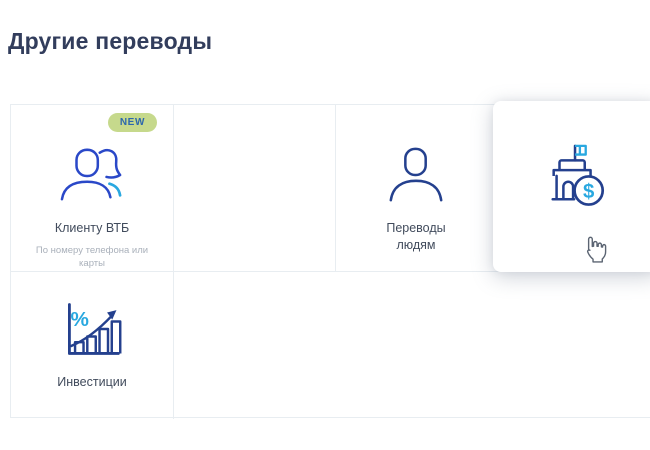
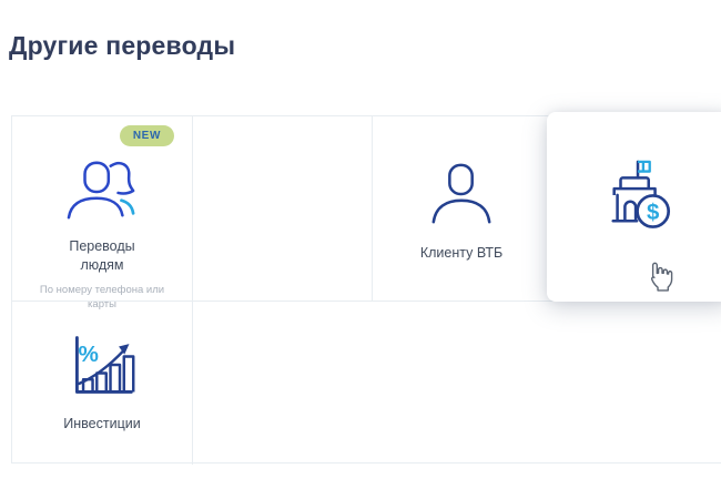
  Другие переводы
  NEW
- Клиенту ВТБ
+ Переводы людям
  По номеру телефона или карты
- Переводы людям
+ Клиенту ВТБ
  %
  Инвестиции
  $
